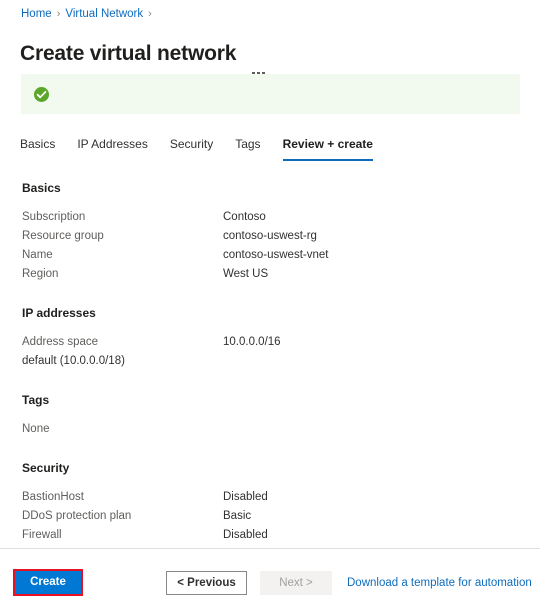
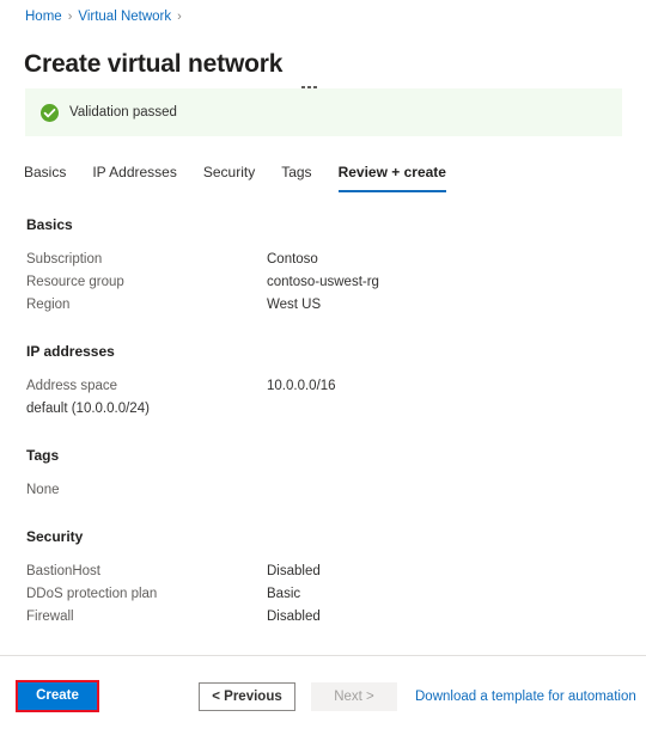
  Home
  ›
  Virtual Network
  ›
  Create virtual network
+ Validation passed
  Basics
  IP Addresses
  Security
  Tags
  Review + create
  Basics
  Subscription
  Contoso
  Resource group
  contoso-uswest-rg
- Name
- contoso-uswest-vnet
  Region
  West US
  IP addresses
  Address space
  10.0.0.0/16
- default (10.0.0.0/18)
+ default (10.0.0.0/24)
  Tags
  None
  Security
  BastionHost
  Disabled
  DDoS protection plan
  Basic
  Firewall
  Disabled
  Create
  < Previous
  Next >
  Download a template for automation
